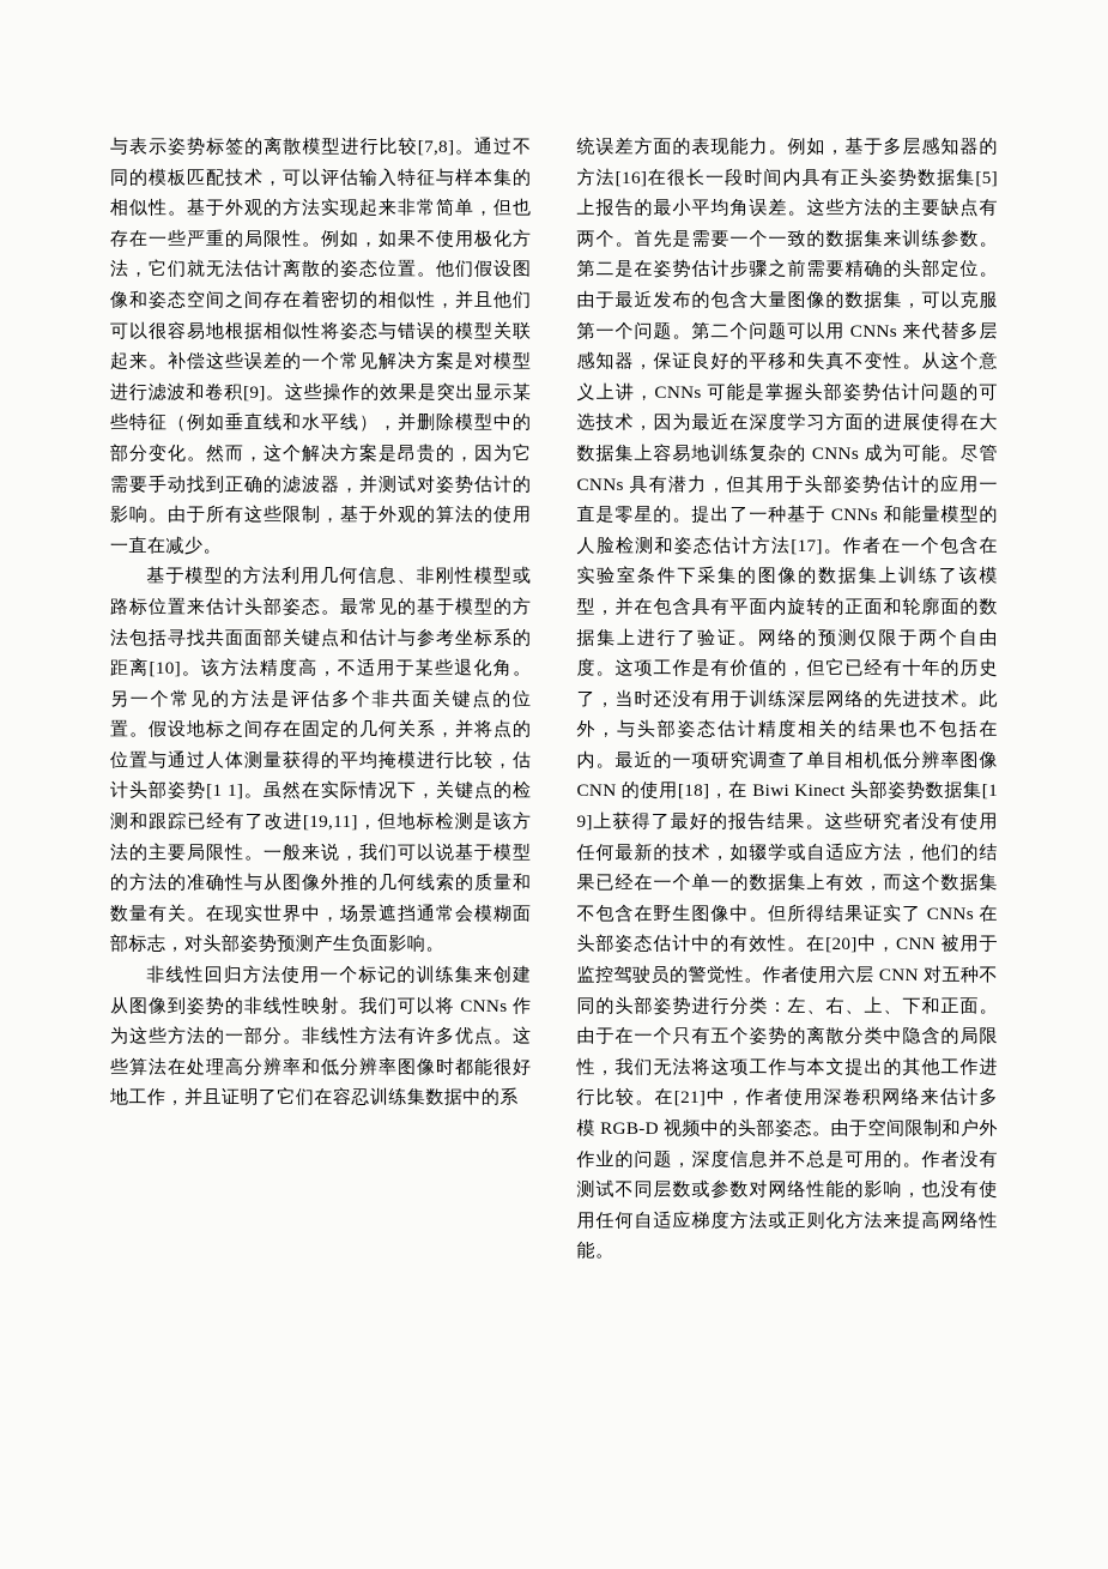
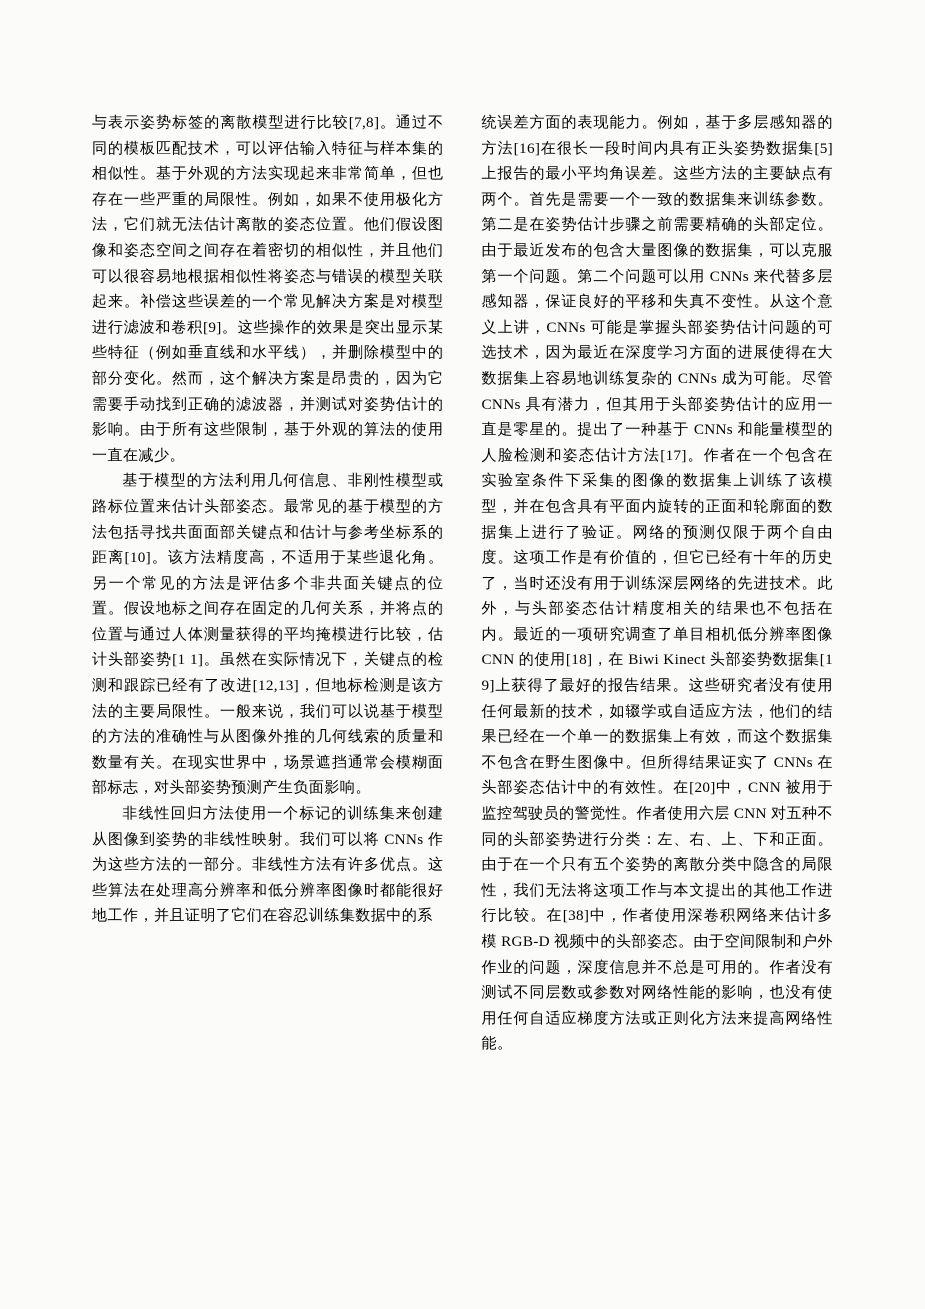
  与表示姿势标签的离散模型进行比较[7,8]。通过不同的模板匹配技术，可以评估输入特征与样本集的相似性。基于外观的方法实现起来非常简单，但也存在一些严重的局限性。例如，如果不使用极化方法，它们就无法估计离散的姿态位置。他们假设图像和姿态空间之间存在着密切的相似性，并且他们可以很容易地根据相似性将姿态与错误的模型关联起来。补偿这些误差的一个常见解决方案是对模型进行滤波和卷积[9]。这些操作的效果是突出显示某些特征（例如垂直线和水平线），并删除模型中的部分变化。然而，这个解决方案是昂贵的，因为它需要手动找到正确的滤波器，并测试对姿势估计的影响。由于所有这些限制，基于外观的算法的使用一直在减少。
- 基于模型的方法利用几何信息、非刚性模型或路标位置来估计头部姿态。最常见的基于模型的方法包括寻找共面面部关键点和估计与参考坐标系的距离[10]。该方法精度高，不适用于某些退化角。另一个常见的方法是评估多个非共面关键点的位置。假设地标之间存在固定的几何关系，并将点的位置与通过人体测量获得的平均掩模进行比较，估计头部姿势[1 1]。虽然在实际情况下，关键点的检测和跟踪已经有了改进[19,11]，但地标检测是该方法的主要局限性。一般来说，我们可以说基于模型的方法的准确性与从图像外推的几何线索的质量和数量有关。在现实世界中，场景遮挡通常会模糊面部标志，对头部姿势预测产生负面影响。
+ 基于模型的方法利用几何信息、非刚性模型或路标位置来估计头部姿态。最常见的基于模型的方法包括寻找共面面部关键点和估计与参考坐标系的距离[10]。该方法精度高，不适用于某些退化角。另一个常见的方法是评估多个非共面关键点的位置。假设地标之间存在固定的几何关系，并将点的位置与通过人体测量获得的平均掩模进行比较，估计头部姿势[1 1]。虽然在实际情况下，关键点的检测和跟踪已经有了改进[12,13]，但地标检测是该方法的主要局限性。一般来说，我们可以说基于模型的方法的准确性与从图像外推的几何线索的质量和数量有关。在现实世界中，场景遮挡通常会模糊面部标志，对头部姿势预测产生负面影响。
  非线性回归方法使用一个标记的训练集来创建从图像到姿势的非线性映射。我们可以将 CNNs 作为这些方法的一部分。非线性方法有许多优点。这些算法在处理高分辨率和低分辨率图像时都能很好地工作，并且证明了它们在容忍训练集数据中的系
- 统误差方面的表现能力。例如，基于多层感知器的方法[16]在很长一段时间内具有正头姿势数据集[5]上报告的最小平均角误差。这些方法的主要缺点有两个。首先是需要一个一致的数据集来训练参数。第二是在姿势估计步骤之前需要精确的头部定位。由于最近发布的包含大量图像的数据集，可以克服第一个问题。第二个问题可以用 CNNs 来代替多层感知器，保证良好的平移和失真不变性。从这个意义上讲，CNNs 可能是掌握头部姿势估计问题的可选技术，因为最近在深度学习方面的进展使得在大数据集上容易地训练复杂的 CNNs 成为可能。尽管 CNNs 具有潜力，但其用于头部姿势估计的应用一直是零星的。提出了一种基于 CNNs 和能量模型的人脸检测和姿态估计方法[17]。作者在一个包含在实验室条件下采集的图像的数据集上训练了该模型，并在包含具有平面内旋转的正面和轮廓面的数据集上进行了验证。网络的预测仅限于两个自由度。这项工作是有价值的，但它已经有十年的历史了，当时还没有用于训练深层网络的先进技术。此外，与头部姿态估计精度相关的结果也不包括在内。最近的一项研究调查了单目相机低分辨率图像 CNN 的使用[18]，在 Biwi Kinect 头部姿势数据集[19]上获得了最好的报告结果。这些研究者没有使用任何最新的技术，如辍学或自适应方法，他们的结果已经在一个单一的数据集上有效，而这个数据集不包含在野生图像中。但所得结果证实了 CNNs 在头部姿态估计中的有效性。在[20]中，CNN 被用于监控驾驶员的警觉性。作者使用六层 CNN 对五种不同的头部姿势进行分类：左、右、上、下和正面。由于在一个只有五个姿势的离散分类中隐含的局限性，我们无法将这项工作与本文提出的其他工作进行比较。在[21]中，作者使用深卷积网络来估计多模 RGB-D 视频中的头部姿态。由于空间限制和户外作业的问题，深度信息并不总是可用的。作者没有测试不同层数或参数对网络性能的影响，也没有使用任何自适应梯度方法或正则化方法来提高网络性能。
+ 统误差方面的表现能力。例如，基于多层感知器的方法[16]在很长一段时间内具有正头姿势数据集[5]上报告的最小平均角误差。这些方法的主要缺点有两个。首先是需要一个一致的数据集来训练参数。第二是在姿势估计步骤之前需要精确的头部定位。由于最近发布的包含大量图像的数据集，可以克服第一个问题。第二个问题可以用 CNNs 来代替多层感知器，保证良好的平移和失真不变性。从这个意义上讲，CNNs 可能是掌握头部姿势估计问题的可选技术，因为最近在深度学习方面的进展使得在大数据集上容易地训练复杂的 CNNs 成为可能。尽管 CNNs 具有潜力，但其用于头部姿势估计的应用一直是零星的。提出了一种基于 CNNs 和能量模型的人脸检测和姿态估计方法[17]。作者在一个包含在实验室条件下采集的图像的数据集上训练了该模型，并在包含具有平面内旋转的正面和轮廓面的数据集上进行了验证。网络的预测仅限于两个自由度。这项工作是有价值的，但它已经有十年的历史了，当时还没有用于训练深层网络的先进技术。此外，与头部姿态估计精度相关的结果也不包括在内。最近的一项研究调查了单目相机低分辨率图像 CNN 的使用[18]，在 Biwi Kinect 头部姿势数据集[19]上获得了最好的报告结果。这些研究者没有使用任何最新的技术，如辍学或自适应方法，他们的结果已经在一个单一的数据集上有效，而这个数据集不包含在野生图像中。但所得结果证实了 CNNs 在头部姿态估计中的有效性。在[20]中，CNN 被用于监控驾驶员的警觉性。作者使用六层 CNN 对五种不同的头部姿势进行分类：左、右、上、下和正面。由于在一个只有五个姿势的离散分类中隐含的局限性，我们无法将这项工作与本文提出的其他工作进行比较。在[38]中，作者使用深卷积网络来估计多模 RGB-D 视频中的头部姿态。由于空间限制和户外作业的问题，深度信息并不总是可用的。作者没有测试不同层数或参数对网络性能的影响，也没有使用任何自适应梯度方法或正则化方法来提高网络性能。
